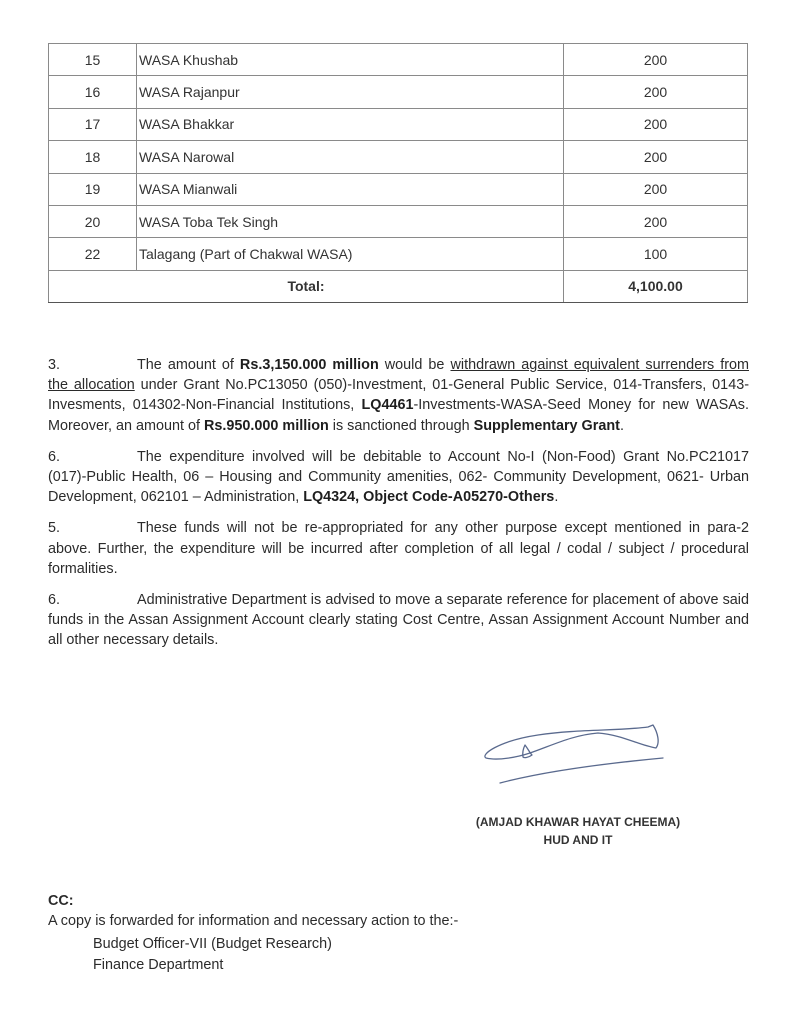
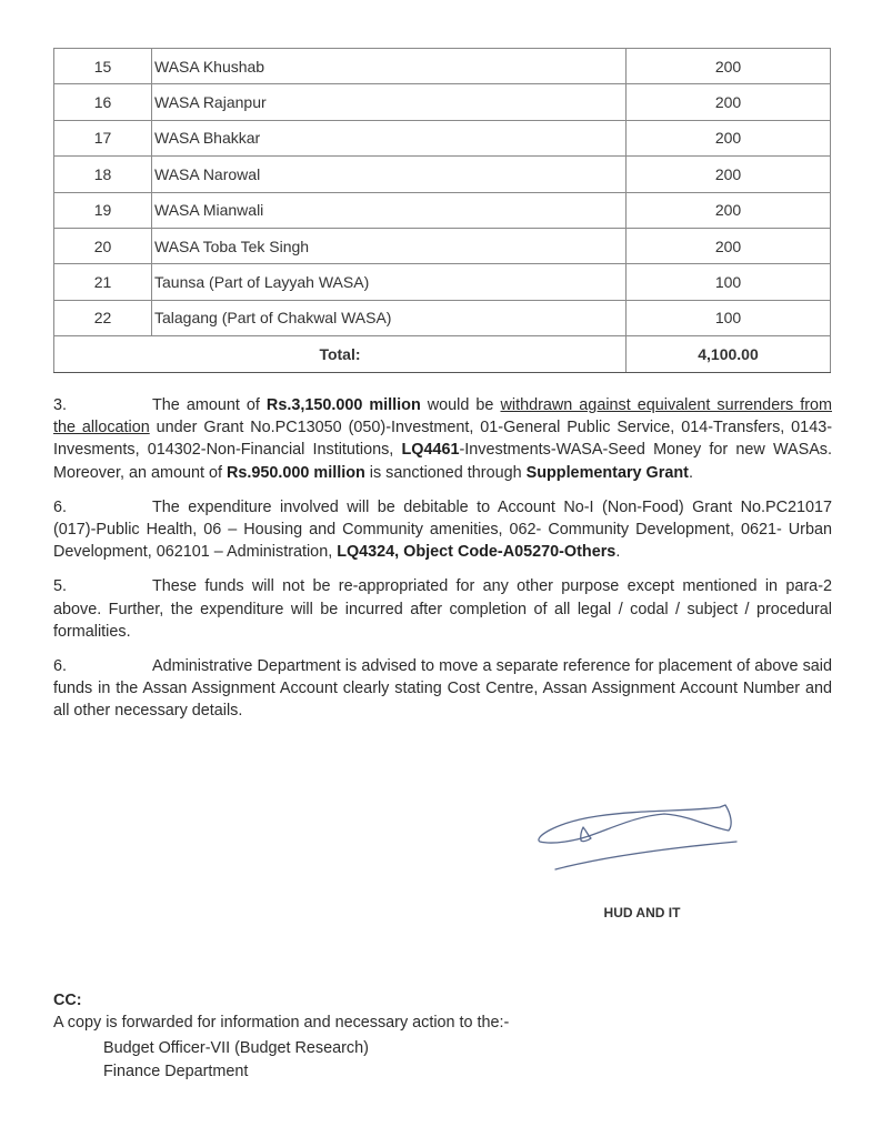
  15	WASA Khushab	200
  16	WASA Rajanpur	200
  17	WASA Bhakkar	200
  18	WASA Narowal	200
  19	WASA Mianwali	200
  20	WASA Toba Tek Singh	200
+ 21	Taunsa (Part of Layyah WASA)	100
  22	Talagang (Part of Chakwal WASA)	100
  Total:	4,100.00
  3. The amount of Rs.3,150.000 million would be withdrawn against equivalent surrenders from the allocation under Grant No.PC13050 (050)-Investment, 01-General Public Service, 014-Transfers, 0143-Invesments, 014302-Non-Financial Institutions, LQ4461-Investments-WASA-Seed Money for new WASAs. Moreover, an amount of Rs.950.000 million is sanctioned through Supplementary Grant.
  6. The expenditure involved will be debitable to Account No-I (Non-Food) Grant No.PC21017 (017)-Public Health, 06 – Housing and Community amenities, 062- Community Development, 0621- Urban Development, 062101 – Administration, LQ4324, Object Code-A05270-Others.
  5. These funds will not be re-appropriated for any other purpose except mentioned in para-2 above. Further, the expenditure will be incurred after completion of all legal / codal / subject / procedural formalities.
  6. Administrative Department is advised to move a separate reference for placement of above said funds in the Assan Assignment Account clearly stating Cost Centre, Assan Assignment Account Number and all other necessary details.
- (AMJAD KHAWAR HAYAT CHEEMA)
  HUD AND IT
  CC:
  A copy is forwarded for information and necessary action to the:-
  Budget Officer-VII (Budget Research)
  Finance Department
